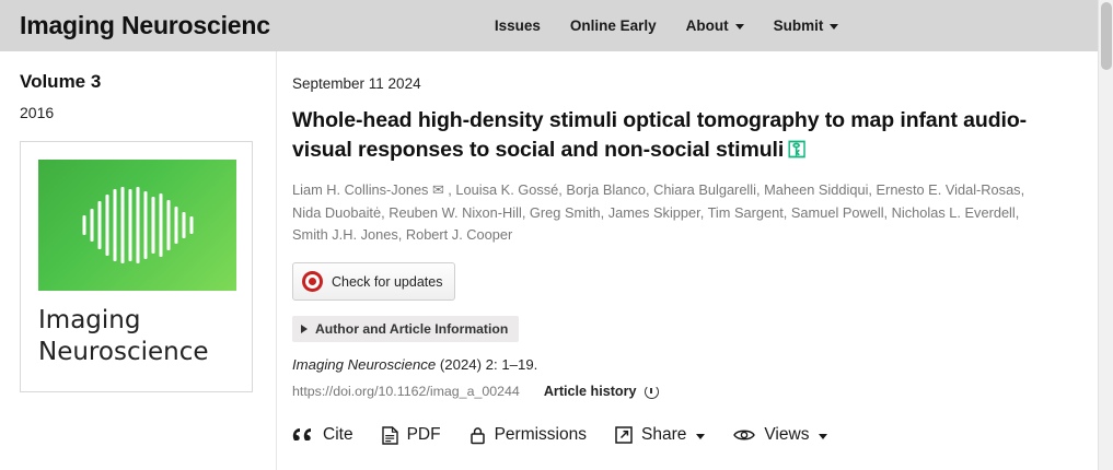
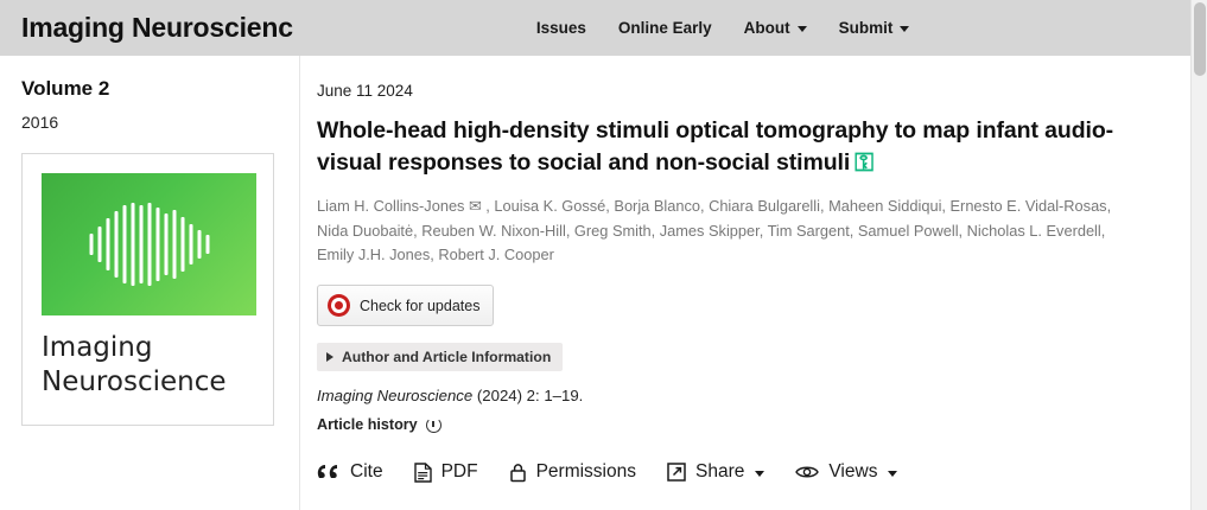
  Imaging Neuroscienc
  Issues
  Online Early
  About
  Submit
- Volume 3
+ Volume 2
  2016
  Imaging
  Neuroscience
- September 11 2024
+ June 11 2024
  Whole-head high-density stimuli optical tomography to map infant audio-visual responses to social and non-social stimuli ⚿
  Liam H. Collins-Jones ✉ , Louisa K. Gossé, Borja Blanco, Chiara Bulgarelli, Maheen Siddiqui, Ernesto E. Vidal-Rosas,
  Nida Duobaitė, Reuben W. Nixon-Hill, Greg Smith, James Skipper, Tim Sargent, Samuel Powell, Nicholas L. Everdell,
- Smith J.H. Jones, Robert J. Cooper
+ Emily J.H. Jones, Robert J. Cooper
  Check for updates
  Author and Article Information
  Imaging Neuroscience (2024) 2: 1–19.
- https://doi.org/10.1162/imag_a_00244
  Article history
  Cite
  PDF
  Permissions
  Share
  Views
